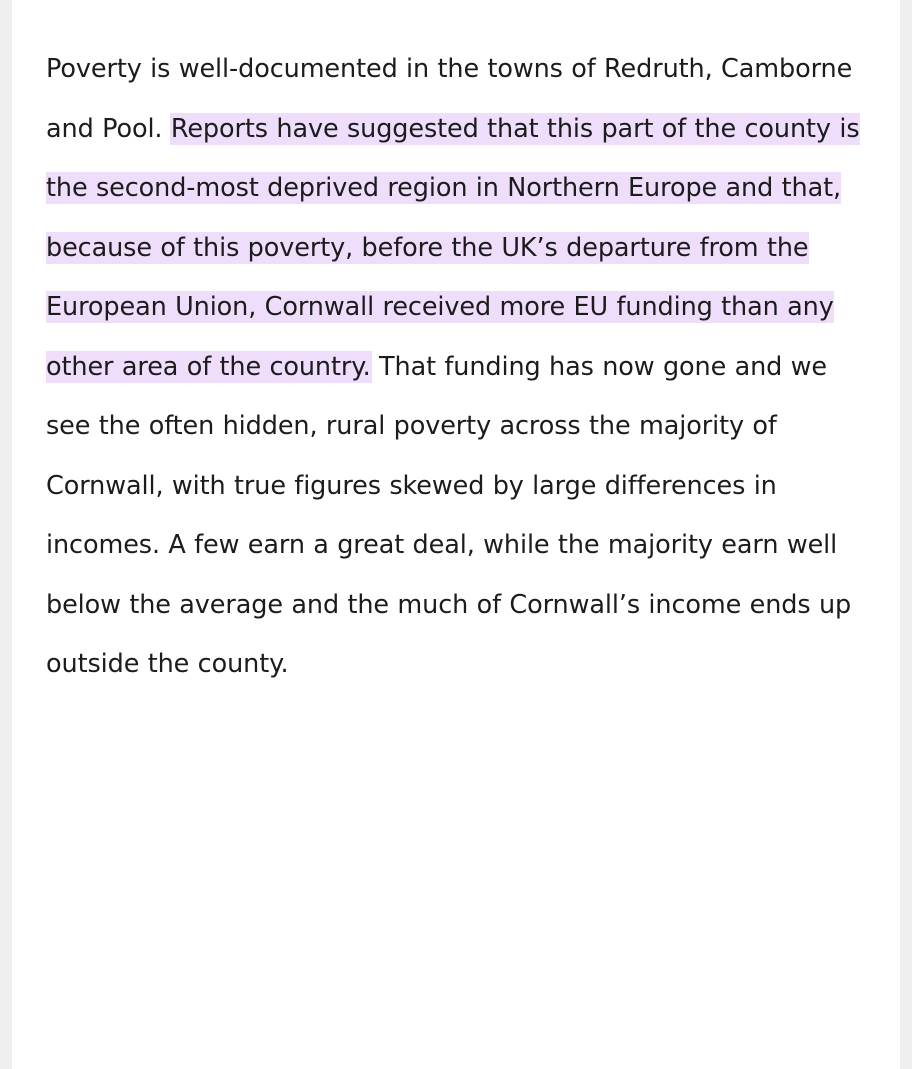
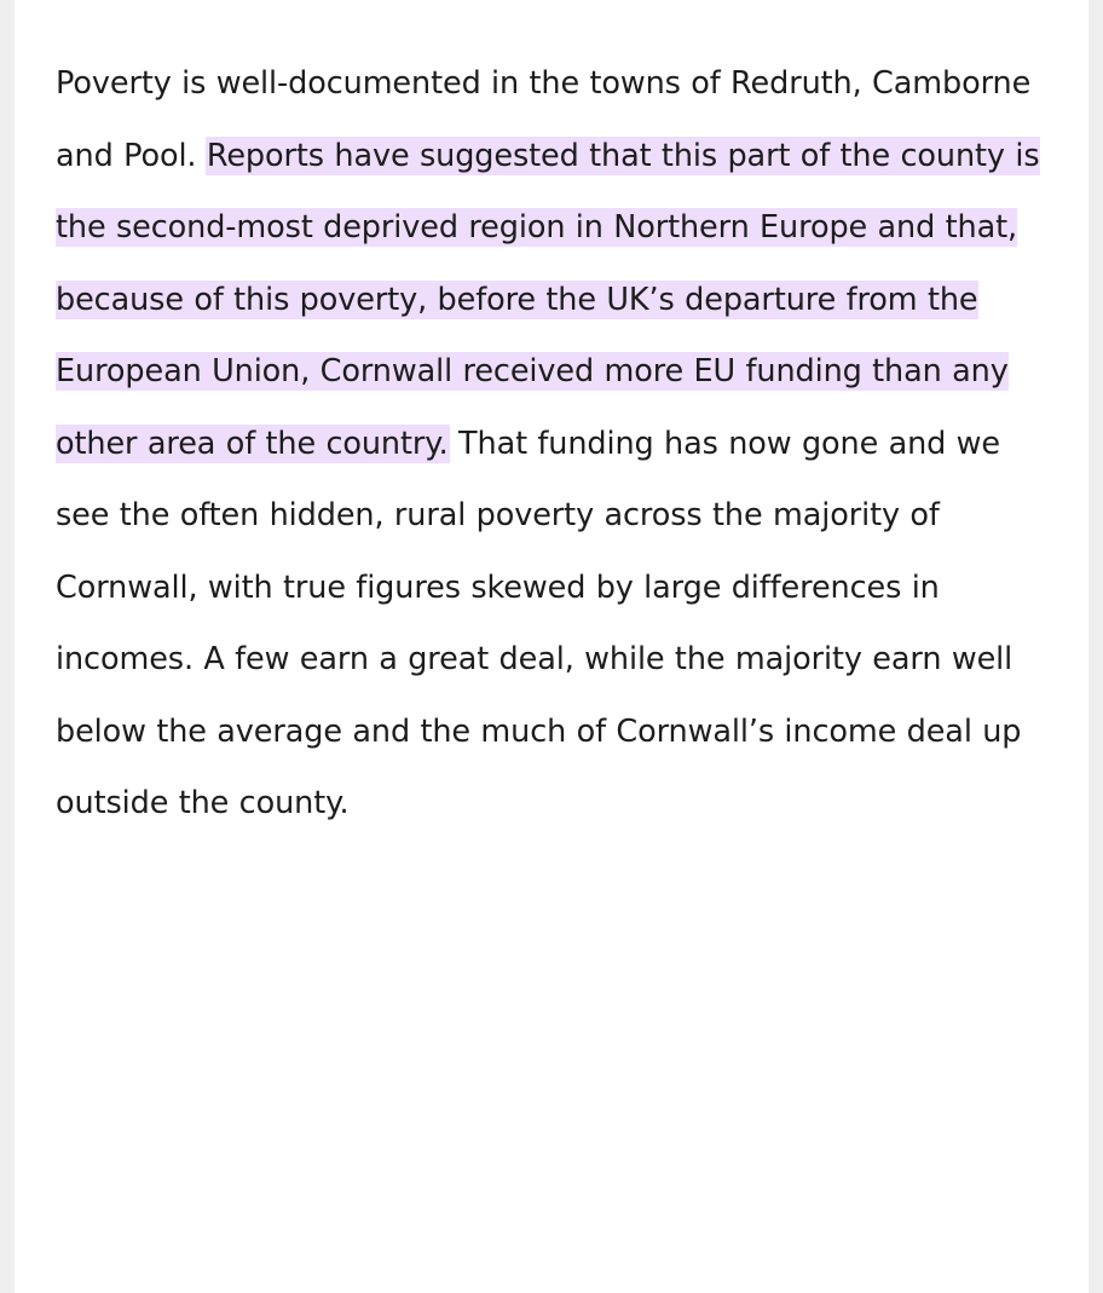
- Poverty is well-documented in the towns of Redruth, Camborne and Pool. Reports have suggested that this part of the county is the second-most deprived region in Northern Europe and that, because of this poverty, before the UK’s departure from the European Union, Cornwall received more EU funding than any other area of the country. That funding has now gone and we see the often hidden, rural poverty across the majority of Cornwall, with true figures skewed by large differences in incomes. A few earn a great deal, while the majority earn well below the average and the much of Cornwall’s income ends up outside the county.
+ Poverty is well-documented in the towns of Redruth, Camborne and Pool. Reports have suggested that this part of the county is the second-most deprived region in Northern Europe and that, because of this poverty, before the UK’s departure from the European Union, Cornwall received more EU funding than any other area of the country. That funding has now gone and we see the often hidden, rural poverty across the majority of Cornwall, with true figures skewed by large differences in incomes. A few earn a great deal, while the majority earn well below the average and the much of Cornwall’s income deal up outside the county.
